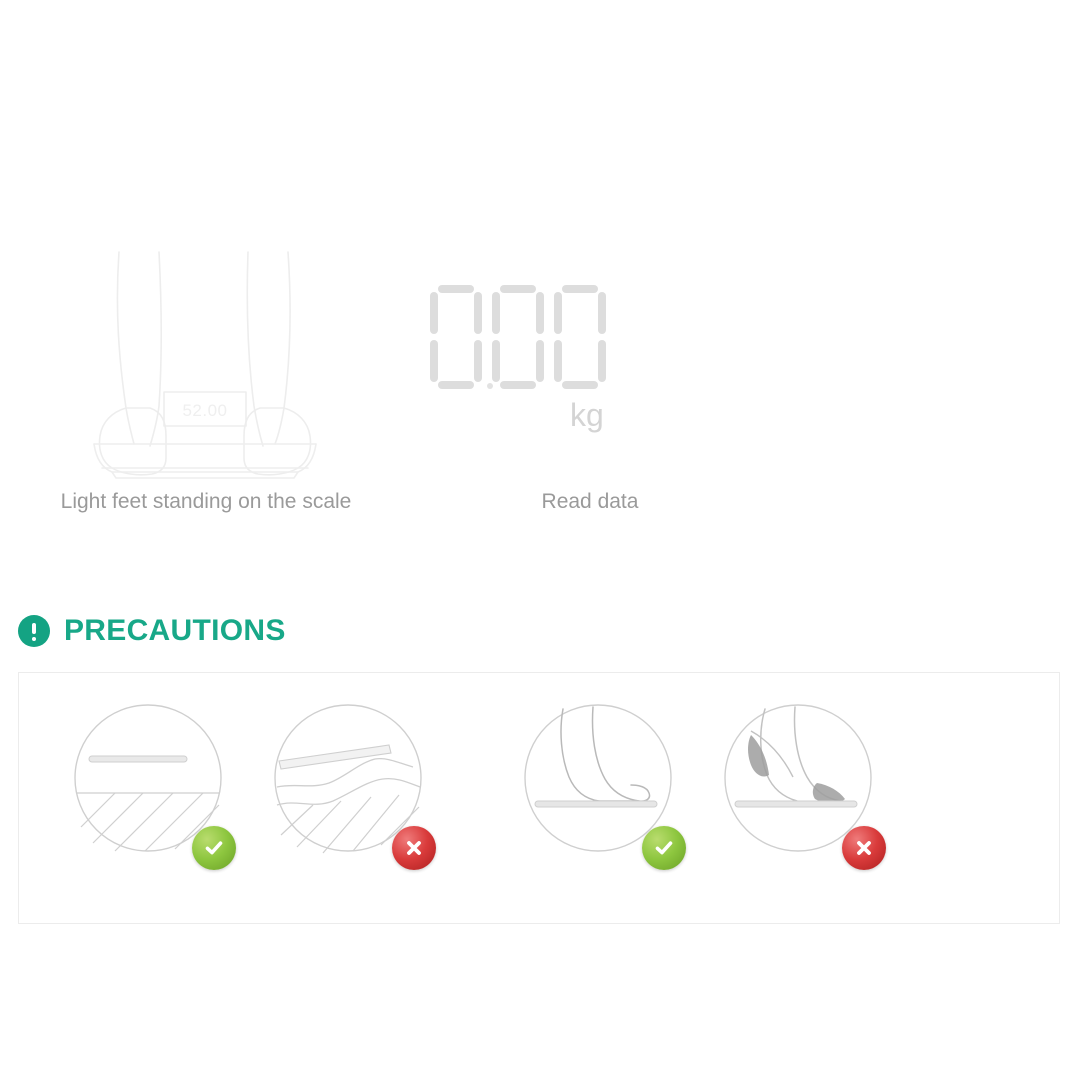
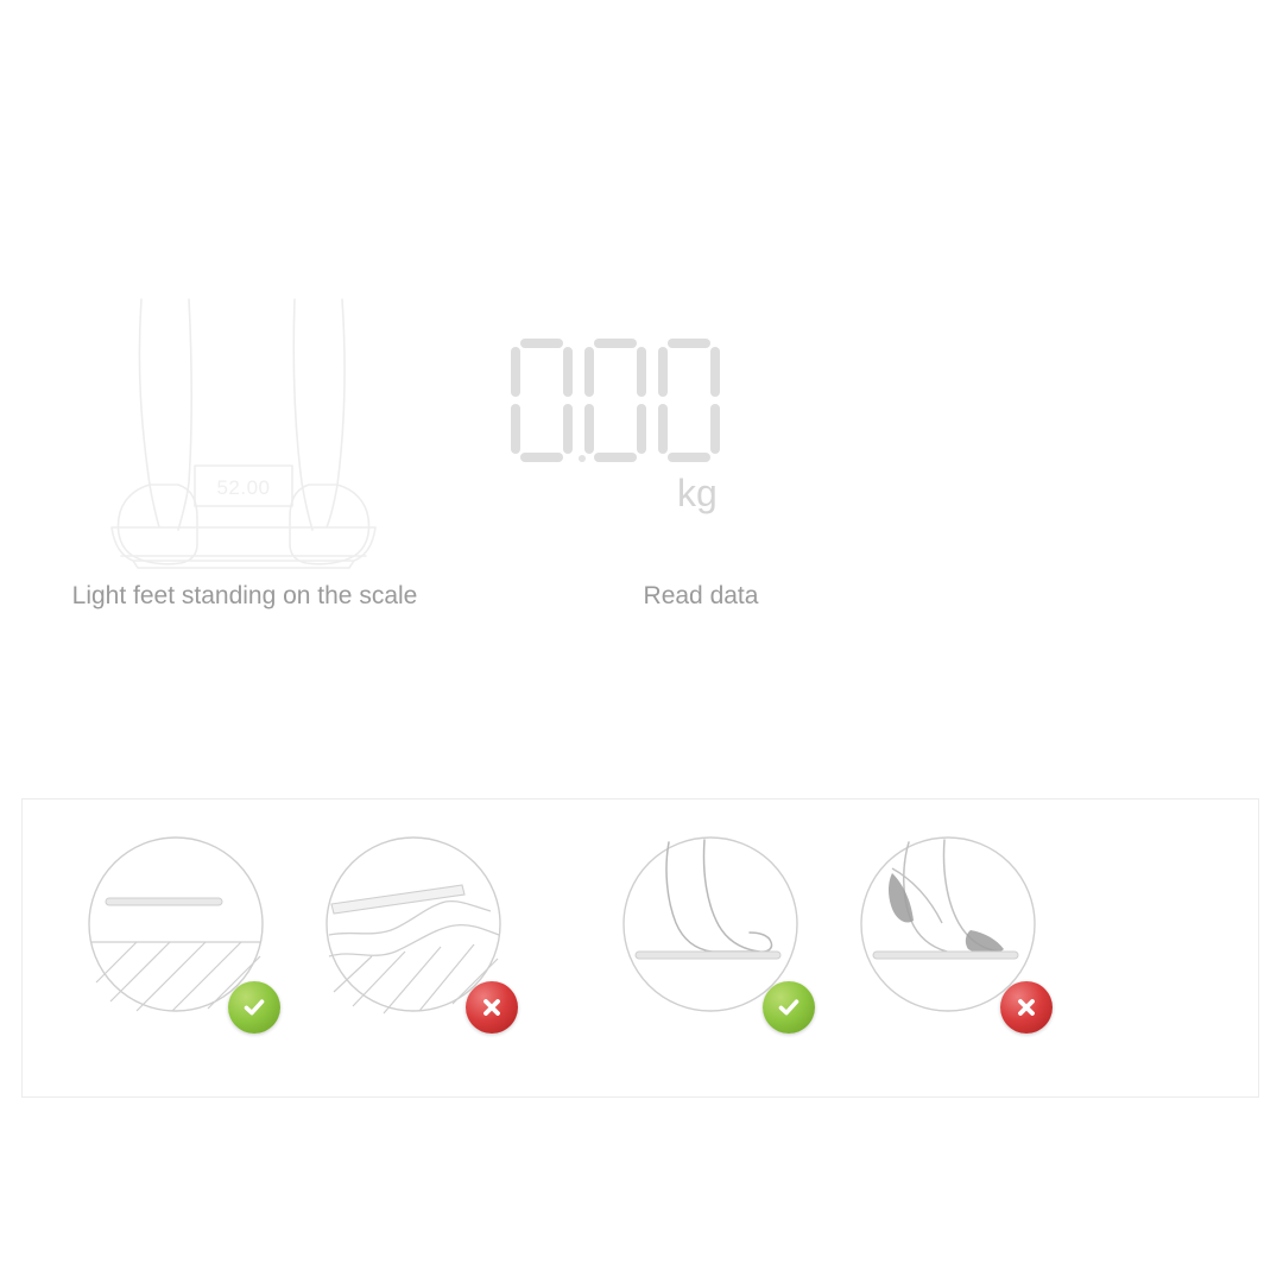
  Light feet standing on the scale
  kg
  Read data
- PRECAUTIONS
